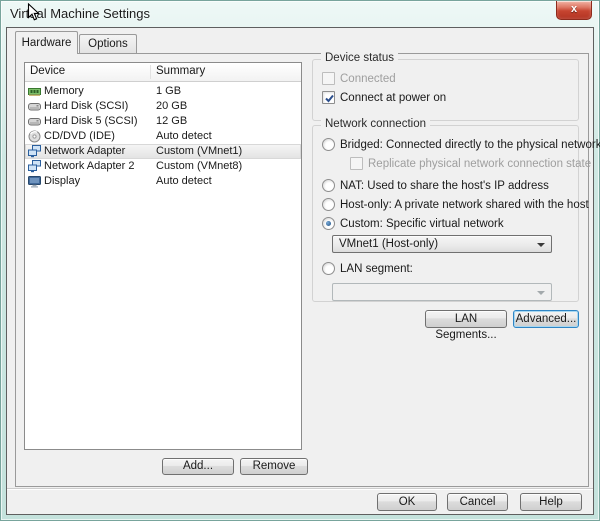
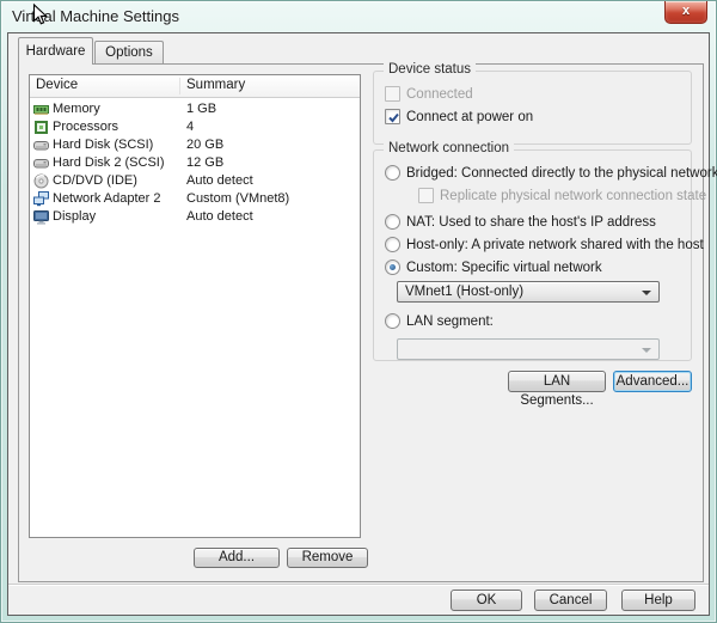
  Virtal Machine Settings
  x
  Hardware
  Options
  Device
  Summary
  Memory
  1 GB
+ Processors
+ 4
  Hard Disk (SCSI)
  20 GB
- Hard Disk 5 (SCSI)
+ Hard Disk 2 (SCSI)
  12 GB
  CD/DVD (IDE)
  Auto detect
- Network Adapter
- Custom (VMnet1)
  Network Adapter 2
  Custom (VMnet8)
  Display
  Auto detect
  Add...
  Remove
  Device status
  Connected
  Connect at power on
  Network connection
  Bridged: Connected directly to the physical network
  Replicate physical network connection state
  NAT: Used to share the host's IP address
  Host-only: A private network shared with the host
  Custom: Specific virtual network
  VMnet1 (Host-only)
  LAN segment:
  LAN Segments...
  Advanced...
  OK
  Cancel
  Help
